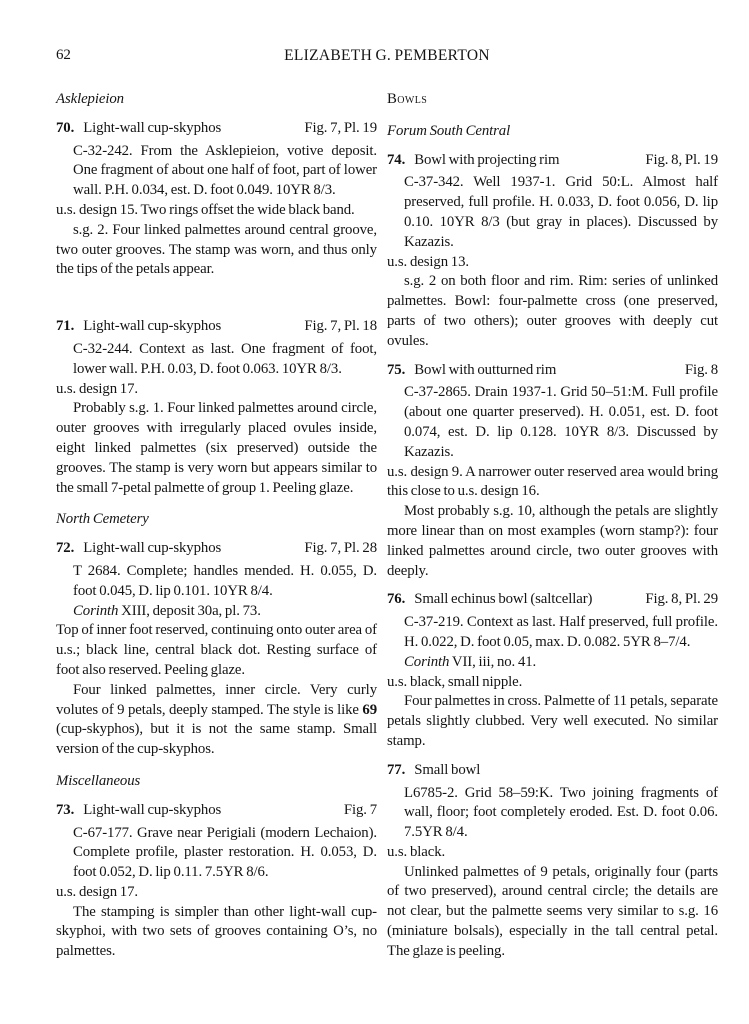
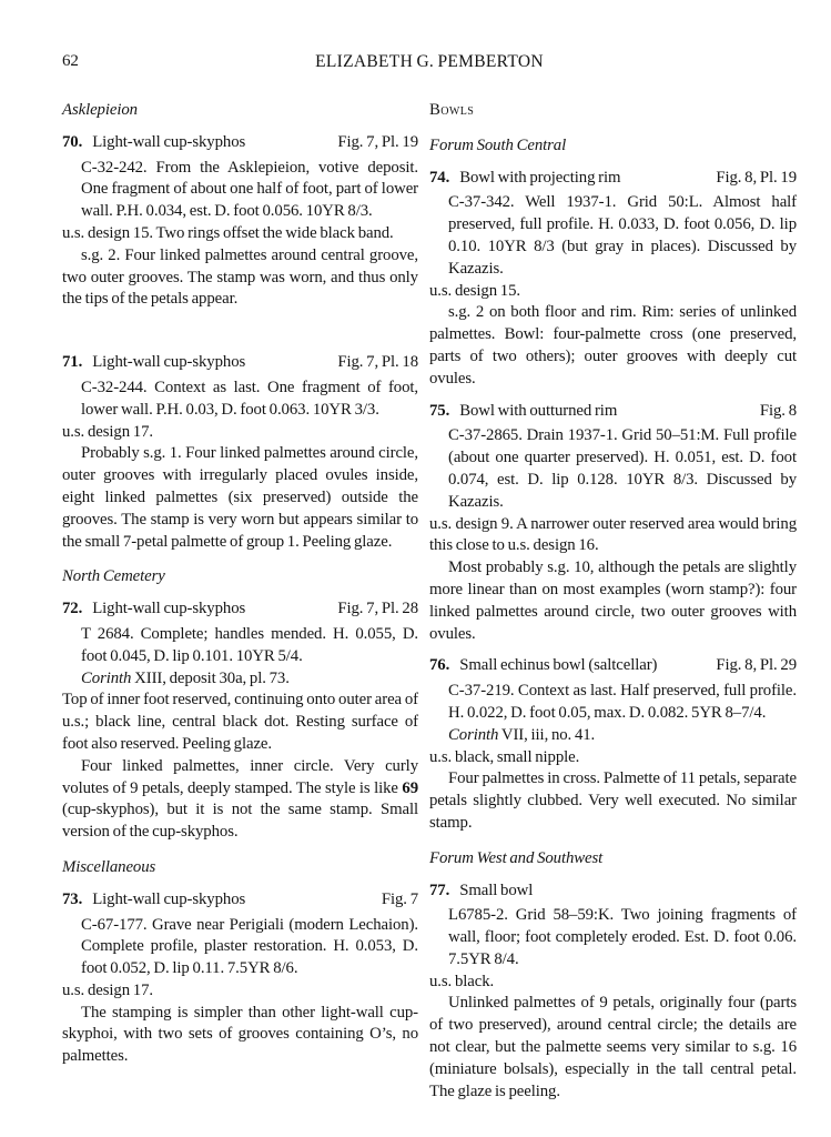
  62
  ELIZABETH G. PEMBERTON
  Asklepieion
  70.
  Light-wall cup-skyphos
  Fig. 7, Pl. 19
- C-32-242. From the Asklepieion, votive deposit. One fragment of about one half of foot, part of lower wall. P.H. 0.034, est. D. foot 0.049. 10YR 8/3.
+ C-32-242. From the Asklepieion, votive deposit. One fragment of about one half of foot, part of lower wall. P.H. 0.034, est. D. foot 0.056. 10YR 8/3.
  u.s. design 15. Two rings offset the wide black band.
  s.g. 2. Four linked palmettes around central groove, two outer grooves. The stamp was worn, and thus only the tips of the petals appear.
  71.
  Light-wall cup-skyphos
  Fig. 7, Pl. 18
- C-32-244. Context as last. One fragment of foot, lower wall. P.H. 0.03, D. foot 0.063. 10YR 8/3.
+ C-32-244. Context as last. One fragment of foot, lower wall. P.H. 0.03, D. foot 0.063. 10YR 3/3.
  u.s. design 17.
  Probably s.g. 1. Four linked palmettes around circle, outer grooves with irregularly placed ovules inside, eight linked palmettes (six preserved) outside the grooves. The stamp is very worn but appears similar to the small 7-petal palmette of group 1. Peeling glaze.
  North Cemetery
  72.
  Light-wall cup-skyphos
  Fig. 7, Pl. 28
- T 2684. Complete; handles mended. H. 0.055, D. foot 0.045, D. lip 0.101. 10YR 8/4.
+ T 2684. Complete; handles mended. H. 0.055, D. foot 0.045, D. lip 0.101. 10YR 5/4.
  Corinth XIII, deposit 30a, pl. 73.
  Top of inner foot reserved, continuing onto outer area of u.s.; black line, central black dot. Resting surface of foot also reserved. Peeling glaze.
  Four linked palmettes, inner circle. Very curly volutes of 9 petals, deeply stamped. The style is like 69 (cup-skyphos), but it is not the same stamp. Small version of the cup-skyphos.
  Miscellaneous
  73.
  Light-wall cup-skyphos
  Fig. 7
  C-67-177. Grave near Perigiali (modern Lechaion). Complete profile, plaster restoration. H. 0.053, D. foot 0.052, D. lip 0.11. 7.5YR 8/6.
  u.s. design 17.
  The stamping is simpler than other light-wall cup-skyphoi, with two sets of grooves containing O’s, no palmettes.
  Bowls
  Forum South Central
  74.
  Bowl with projecting rim
  Fig. 8, Pl. 19
  C-37-342. Well 1937-1. Grid 50:L. Almost half preserved, full profile. H. 0.033, D. foot 0.056, D. lip 0.10. 10YR 8/3 (but gray in places). Discussed by Kazazis.
- u.s. design 13.
+ u.s. design 15.
  s.g. 2 on both floor and rim. Rim: series of unlinked palmettes. Bowl: four-palmette cross (one preserved, parts of two others); outer grooves with deeply cut ovules.
  75.
  Bowl with outturned rim
  Fig. 8
  C-37-2865. Drain 1937-1. Grid 50–51:M. Full profile (about one quarter preserved). H. 0.051, est. D. foot 0.074, est. D. lip 0.128. 10YR 8/3. Discussed by Kazazis.
  u.s. design 9. A narrower outer reserved area would bring this close to u.s. design 16.
- Most probably s.g. 10, although the petals are slightly more linear than on most examples (worn stamp?): four linked palmettes around circle, two outer grooves with deeply.
+ Most probably s.g. 10, although the petals are slightly more linear than on most examples (worn stamp?): four linked palmettes around circle, two outer grooves with ovules.
  76.
  Small echinus bowl (saltcellar)
  Fig. 8, Pl. 29
  C-37-219. Context as last. Half preserved, full profile. H. 0.022, D. foot 0.05, max. D. 0.082. 5YR 8–7/4.
  Corinth VII, iii, no. 41.
  u.s. black, small nipple.
  Four palmettes in cross. Palmette of 11 petals, separate petals slightly clubbed. Very well executed. No similar stamp.
+ Forum West and Southwest
  77.
  Small bowl
  L6785-2. Grid 58–59:K. Two joining fragments of wall, floor; foot completely eroded. Est. D. foot 0.06. 7.5YR 8/4.
  u.s. black.
  Unlinked palmettes of 9 petals, originally four (parts of two preserved), around central circle; the details are not clear, but the palmette seems very similar to s.g. 16 (miniature bolsals), especially in the tall central petal. The glaze is peeling.
